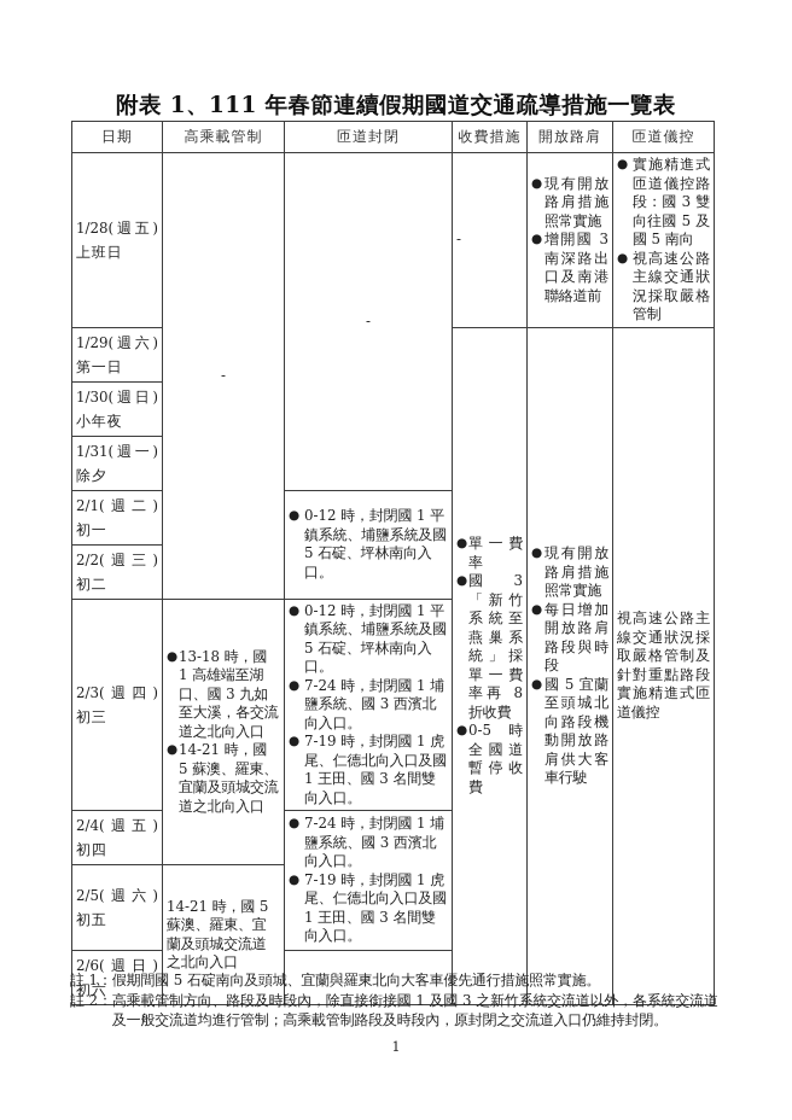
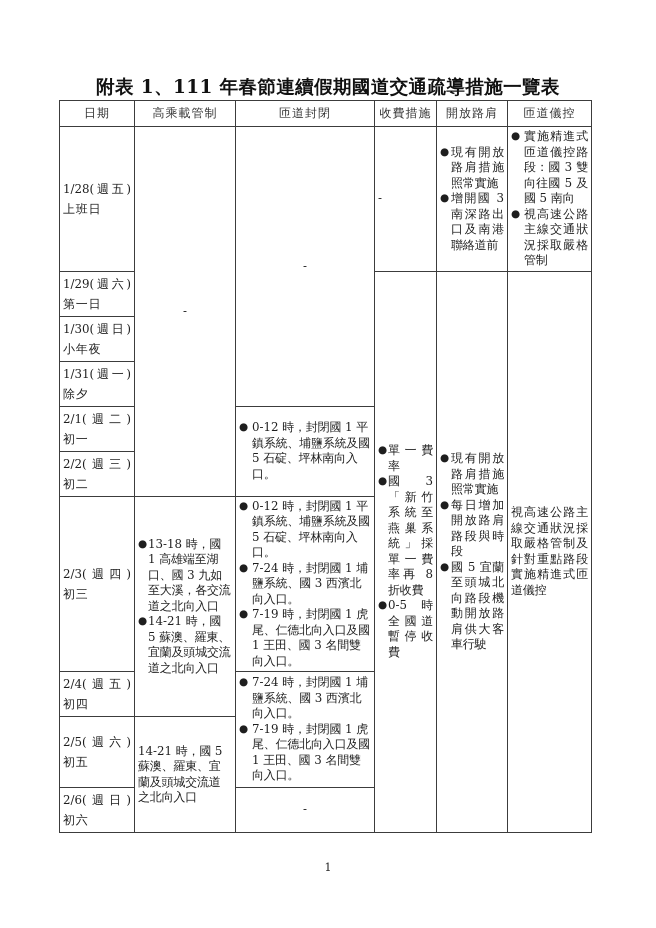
  附表 1、111 年春節連續假期國道交通疏導措施一覽表
  日期	高乘載管制	匝道封閉	收費措施	開放路肩	匝道儀控
  1/28(週五) 上班日	-	-	-	現有開放路肩措施照常實施 增開國 3 南深路出口及南港聯絡道前	實施精進式匝道儀控路段：國 3 雙向往國 5 及國 5 南向 視高速公路主線交通狀況採取嚴格管制
  1/29(週六) 第一日	單一費率 國 3「新竹系統至燕巢系統」採單一費率再 8 折收費 0-5 時全國道暫停收費	現有開放路肩措施照常實施 每日增加開放路肩路段與時段 國 5 宜蘭至頭城北向路段機動開放路肩供大客車行駛	視高速公路主線交通狀況採取嚴格管制及針對重點路段實施精進式匝道儀控
  1/30(週日) 小年夜
  1/31(週一) 除夕
  2/1(週二) 初一	0-12 時，封閉國 1 平鎮系統、埔鹽系統及國 5 石碇、坪林南向入口。
  2/2(週三) 初二
  2/3(週四) 初三	13-18 時，國 1 高雄端至湖口、國 3 九如至大溪，各交流道之北向入口 14-21 時，國 5 蘇澳、羅東、宜蘭及頭城交流道之北向入口	0-12 時，封閉國 1 平鎮系統、埔鹽系統及國 5 石碇、坪林南向入口。 7-24 時，封閉國 1 埔鹽系統、國 3 西濱北向入口。 7-19 時，封閉國 1 虎尾、仁德北向入口及國 1 王田、國 3 名間雙向入口。
  2/4(週五) 初四	7-24 時，封閉國 1 埔鹽系統、國 3 西濱北向入口。 7-19 時，封閉國 1 虎尾、仁德北向入口及國 1 王田、國 3 名間雙向入口。
  2/5(週六) 初五	14-21 時，國 5 蘇澳、羅東、宜蘭及頭城交流道之北向入口
  2/6(週日) 初六	-
- 註 1：
- 假期間國 5 石碇南向及頭城、宜蘭與羅東北向大客車優先通行措施照常實施。
- 註 2：
- 高乘載管制方向、路段及時段內，除直接銜接國 1 及國 3 之新竹系統交流道以外，各系統交流道及一般交流道均進行管制；高乘載管制路段及時段內，原封閉之交流道入口仍維持封閉。
  1
